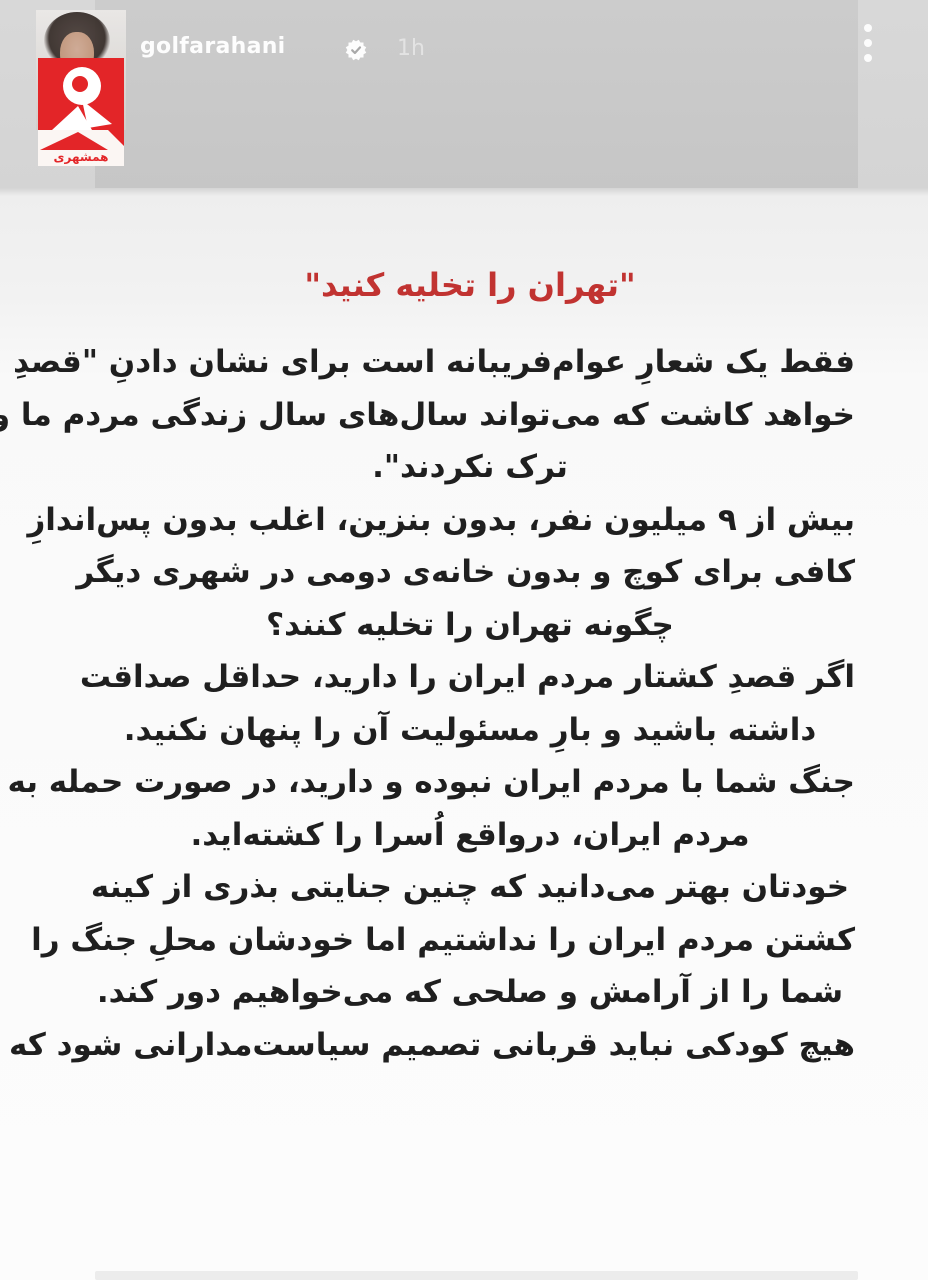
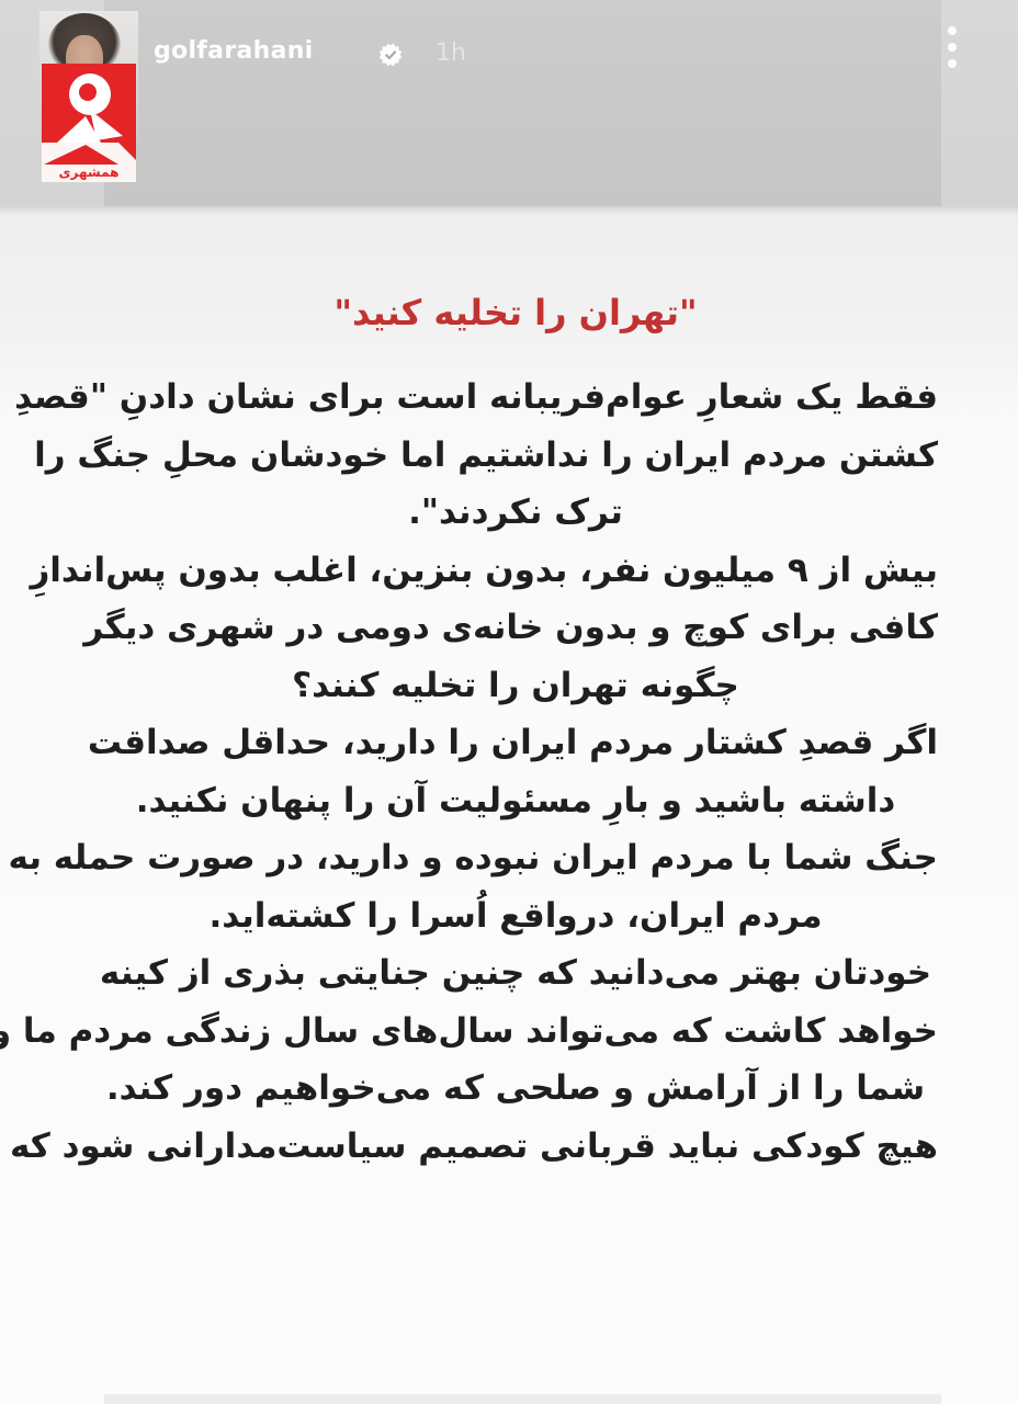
  همشهری
  golfarahani
  1h
  "تهران را تخلیه کنید"
  فقط یک شعارِ عوام‌فریبانه است برای نشان دادنِ "قصدِ
- خواهد کاشت که می‌تواند سال‌های سال زندگی مردم ما و
+ کشتن مردم ایران را نداشتیم اما خودشان محلِ جنگ را
  ترک نکردند".
  بیش از ۹ میلیون نفر، بدون بنزین، اغلب بدون پس‌اندازِ
  کافی برای کوچ و بدون خانه‌ی دومی در شهری دیگر
  چگونه تهران را تخلیه کنند؟
  اگر قصدِ کشتار مردم ایران را دارید، حداقل صداقت
  داشته باشید و بارِ مسئولیت آن را پنهان نکنید.
  جنگ شما با مردم ایران نبوده و دارید، در صورت حمله به
  مردم ایران، درواقع اُسرا را کشته‌اید.
  خودتان بهتر می‌دانید که چنین جنایتی بذری از کینه
- کشتن مردم ایران را نداشتیم اما خودشان محلِ جنگ را
+ خواهد کاشت که می‌تواند سال‌های سال زندگی مردم ما و
  شما را از آرامش و صلحی که می‌خواهیم دور کند.
  هیچ کودکی نباید قربانی تصمیم سیاست‌مدارانی شود که
